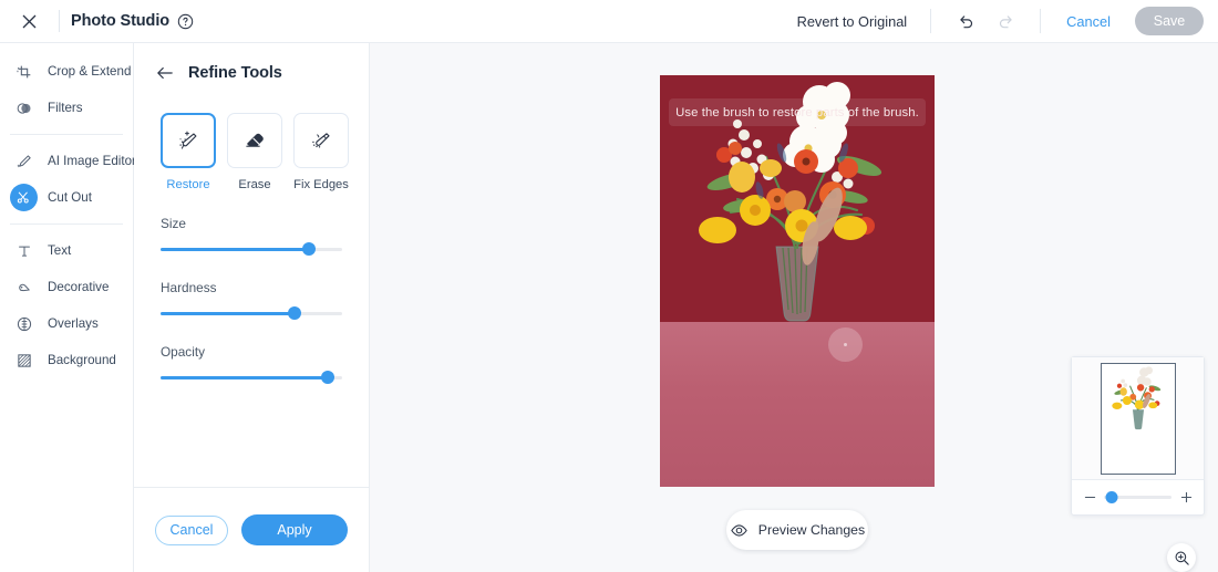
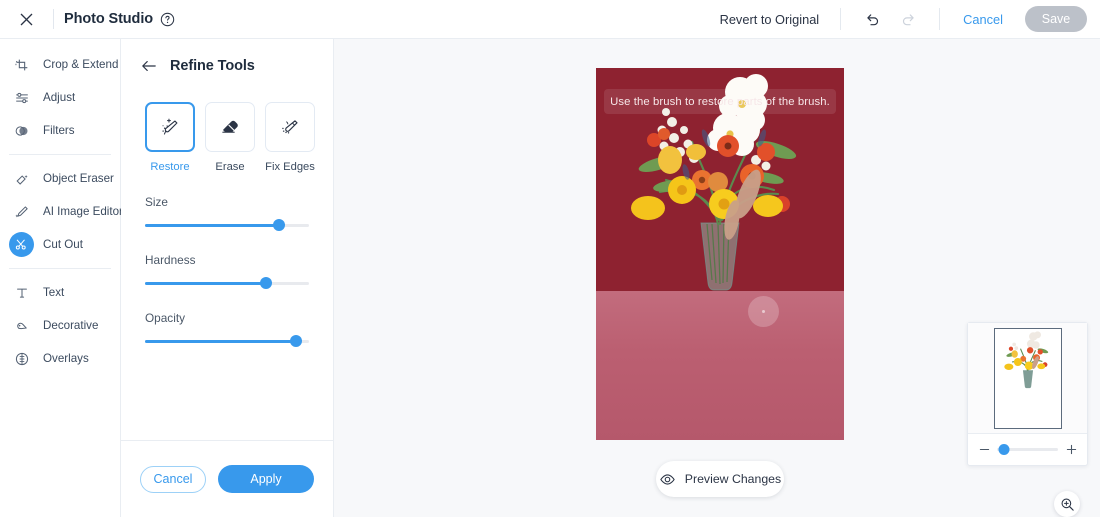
  Photo Studio
  Revert to Original
  Cancel
  Save
  Crop & Extend
+ Adjust
  Filters
+ Object Eraser
  AI Image Edito
  Cut Out
  Text
  Decorative
  Overlays
- Background
  Refine Tools
  Restore
  Erase
  Fix Edges
  Size
  Hardness
  Opacity
  Cancel
  Apply
  Use the brush to restore parts of the brush.
  Preview Changes
